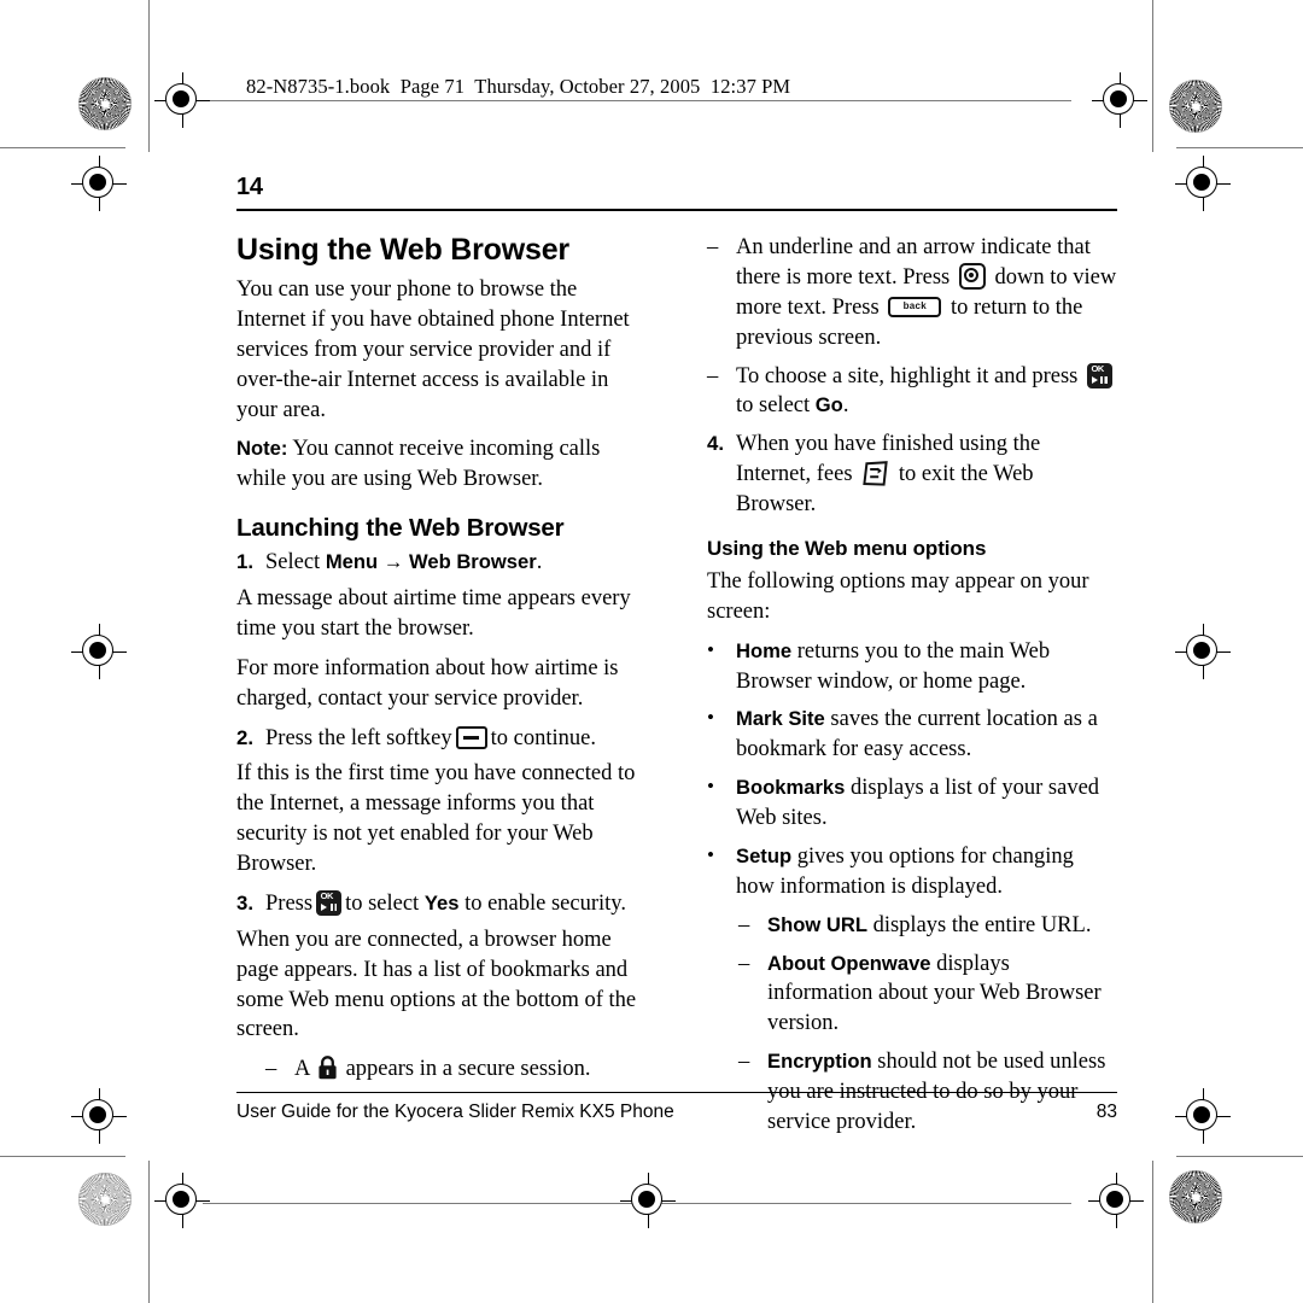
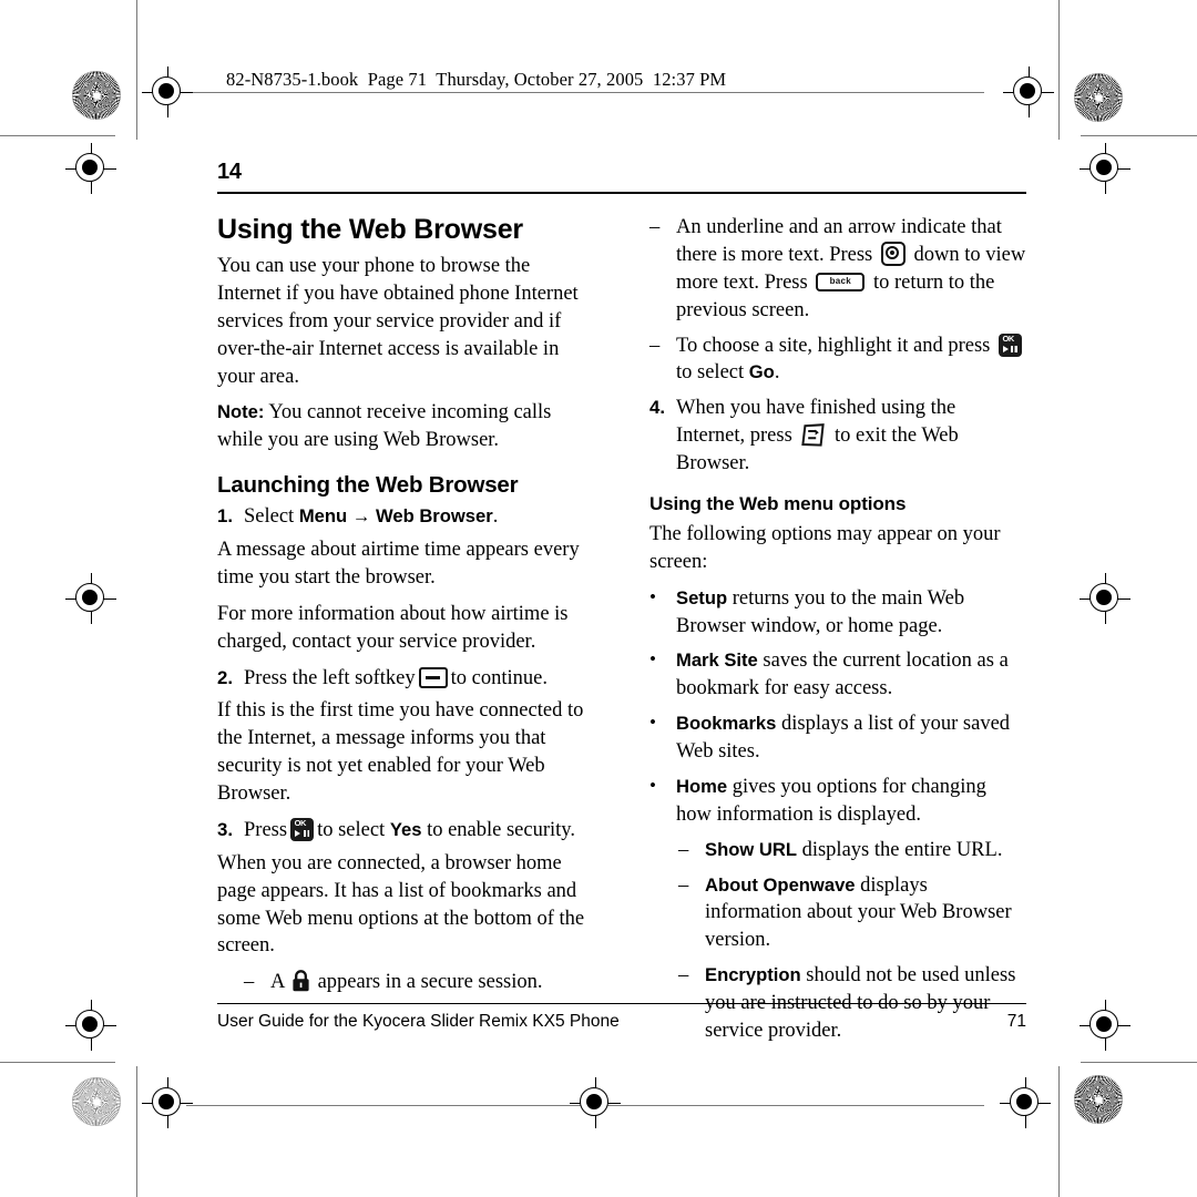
  82-N8735-1.book Page 71 Thursday, October 27, 2005 12:37 PM
  14
  Using the Web Browser
  You can use your phone to browse the Internet if you have obtained phone Internet services from your service provider and if over-the-air Internet access is available in your area.
  Note: You cannot receive incoming calls while you are using Web Browser.
  Launching the Web Browser
  1.
  Select Menu → Web Browser.
  A message about airtime time appears every time you start the browser.
  For more information about how airtime is charged, contact your service provider.
  2.
  Press the left softkey to continue.
  If this is the first time you have connected to the Internet, a message informs you that security is not yet enabled for your Web Browser.
  3.
  Press
  OK
  to select Yes to enable security.
  When you are connected, a browser home page appears. It has a list of bookmarks and some Web menu options at the bottom of the screen.
  –
  A appears in a secure session.
  –
  An underline and an arrow indicate that there is more text. Press down to view more text. Press
  back
  to return to the previous screen.
  –
  To choose a site, highlight it and press
  OK
  to select Go.
  4.
- When you have finished using the Internet, fees to exit the Web Browser.
+ When you have finished using the Internet, press to exit the Web Browser.
  Using the Web menu options
  The following options may appear on your screen:
  •
- Home returns you to the main Web Browser window, or home page.
+ Setup returns you to the main Web Browser window, or home page.
  •
  Mark Site saves the current location as a bookmark for easy access.
  •
  Bookmarks displays a list of your saved Web sites.
  •
- Setup gives you options for changing how information is displayed.
+ Home gives you options for changing how information is displayed.
  –
  Show URL displays the entire URL.
  –
  About Openwave displays information about your Web Browser version.
  –
  Encryption should not be used unless you are instructed to do so by your service provider.
  User Guide for the Kyocera Slider Remix KX5 Phone
- 83
+ 71
